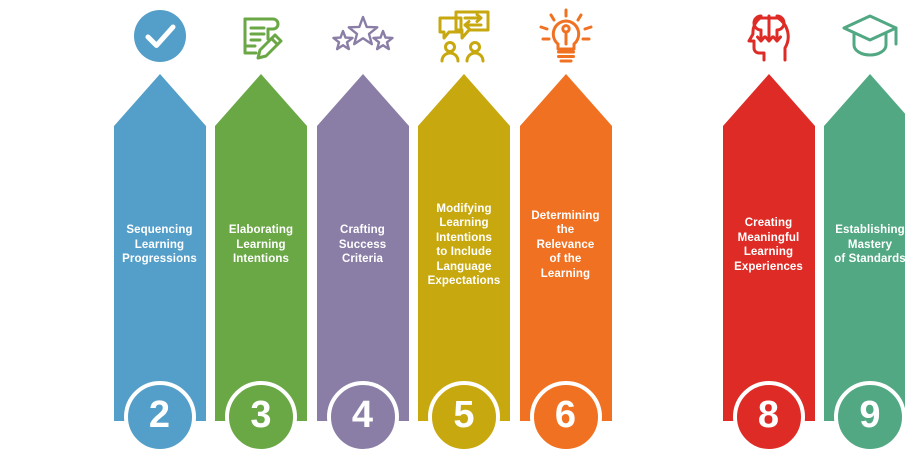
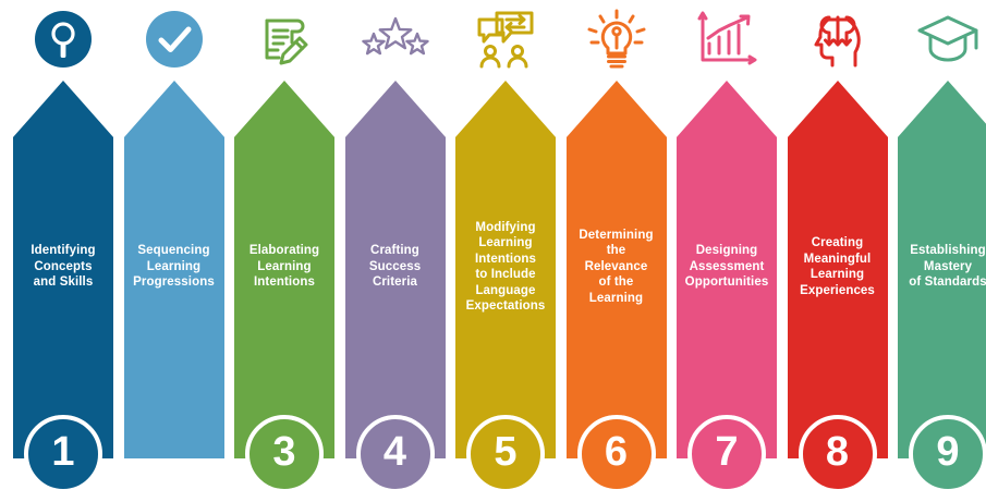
+ Identifying
+ Concepts
+ and Skills
+ 1
  Sequencing
  Learning
  Progressions
- 2
  Elaborating
  Learning
  Intentions
  3
  Crafting
  Success
  Criteria
  4
  Modifying
  Learning
  Intentions
  to Include
  Language
  Expectations
  5
  Determining
  the
  Relevance
  of the
  Learning
  6
+ Designing
+ Assessment
+ Opportunities
+ 7
  Creating
  Meaningful
  Learning
  Experiences
  8
  Establishing
  Mastery
  of Standards
  9
